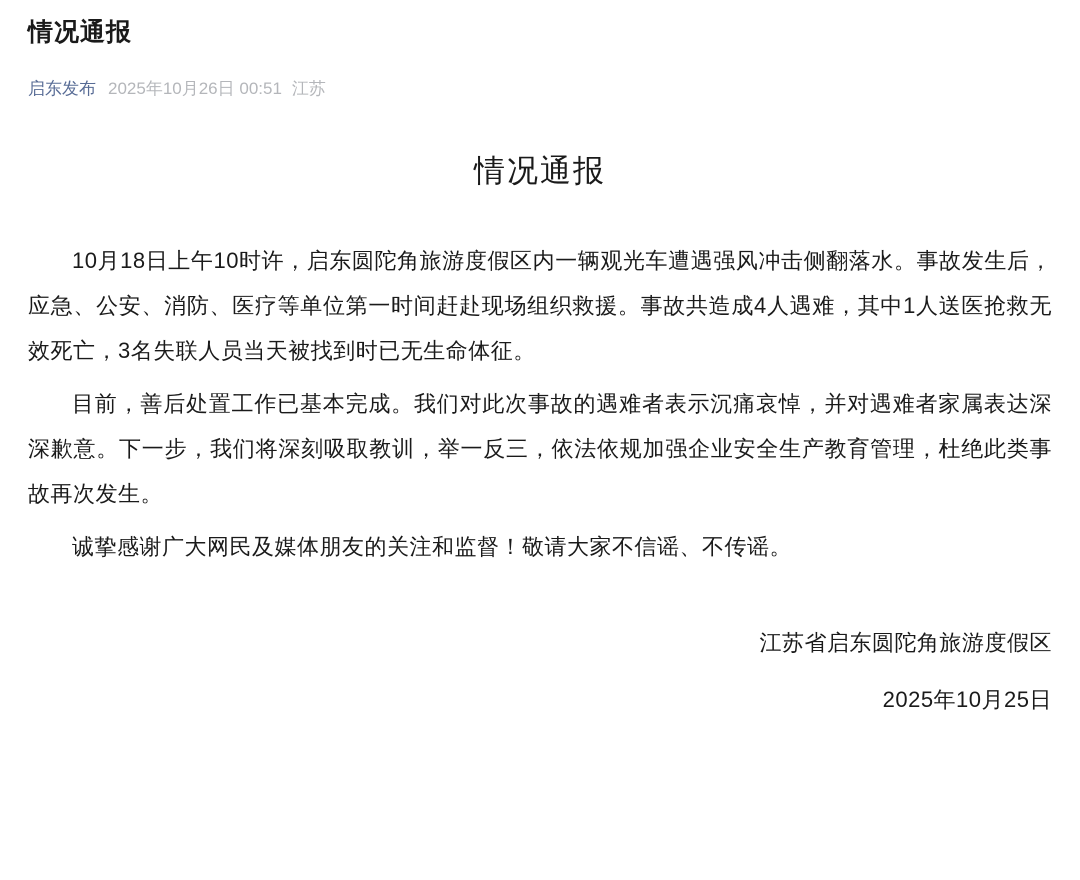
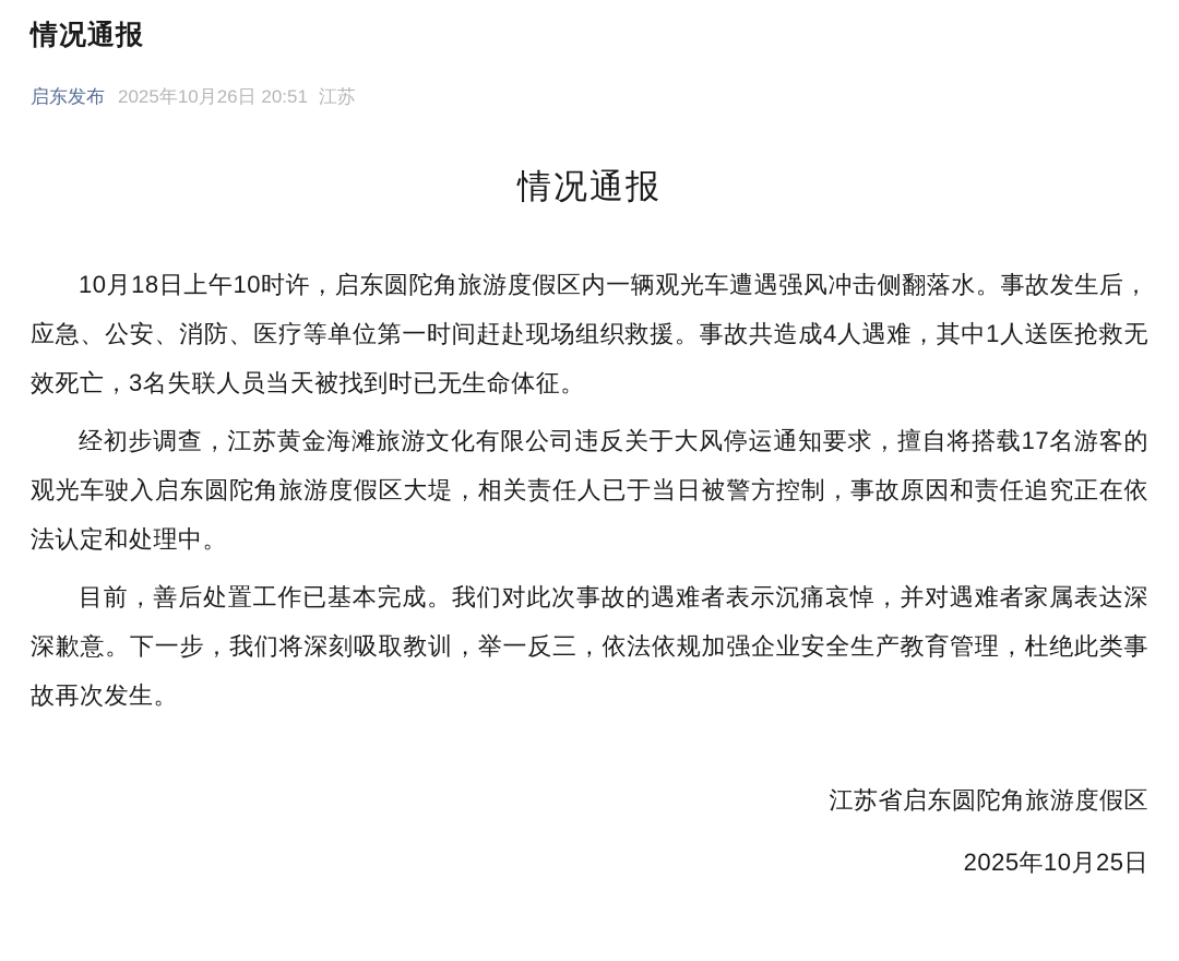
  情况通报
- 启东发布 2025年10月26日 00:51 江苏
+ 启东发布 2025年10月26日 20:51 江苏
  情况通报
  10月18日上午10时许，启东圆陀角旅游度假区内一辆观光车遭遇强风冲击侧翻落水。事故发生后，应急、公安、消防、医疗等单位第一时间赶赴现场组织救援。事故共造成4人遇难，其中1人送医抢救无效死亡，3名失联人员当天被找到时已无生命体征。
+ 经初步调查，江苏黄金海滩旅游文化有限公司违反关于大风停运通知要求，擅自将搭载17名游客的观光车驶入启东圆陀角旅游度假区大堤，相关责任人已于当日被警方控制，事故原因和责任追究正在依法认定和处理中。
  目前，善后处置工作已基本完成。我们对此次事故的遇难者表示沉痛哀悼，并对遇难者家属表达深深歉意。下一步，我们将深刻吸取教训，举一反三，依法依规加强企业安全生产教育管理，杜绝此类事故再次发生。
- 诚挚感谢广大网民及媒体朋友的关注和监督！敬请大家不信谣、不传谣。
  江苏省启东圆陀角旅游度假区
  2025年10月25日
